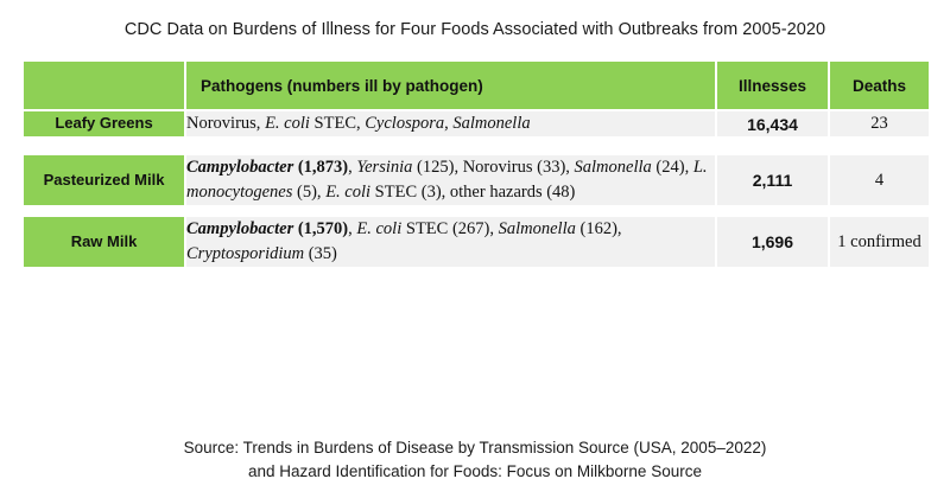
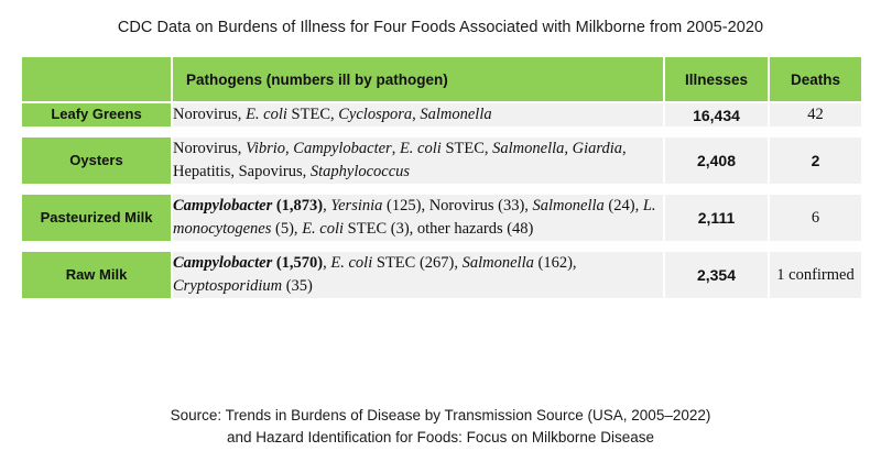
- CDC Data on Burdens of Illness for Four Foods Associated with Outbreaks from 2005-2020
+ CDC Data on Burdens of Illness for Four Foods Associated with Milkborne from 2005-2020
  	Pathogens (numbers ill by pathogen)	Illnesses	Deaths
- Leafy Greens	Norovirus, E. coli STEC, Cyclospora, Salmonella	16,434	23
+ Leafy Greens	Norovirus, E. coli STEC, Cyclospora, Salmonella	16,434	42
+ Oysters	Norovirus, Vibrio, Campylobacter, E. coli STEC, Salmonella, Giardia, Hepatitis, Sapovirus, Staphylococcus	2,408	2
- Pasteurized Milk	Campylobacter (1,873), Yersinia (125), Norovirus (33), Salmonella (24), L. monocytogenes (5), E. coli STEC (3), other hazards (48)	2,111	4
+ Pasteurized Milk	Campylobacter (1,873), Yersinia (125), Norovirus (33), Salmonella (24), L. monocytogenes (5), E. coli STEC (3), other hazards (48)	2,111	6
- Raw Milk	Campylobacter (1,570), E. coli STEC (267), Salmonella (162), Cryptosporidium (35)	1,696	1 confirmed
+ Raw Milk	Campylobacter (1,570), E. coli STEC (267), Salmonella (162), Cryptosporidium (35)	2,354	1 confirmed
  Source: Trends in Burdens of Disease by Transmission Source (USA, 2005–2022)
- and Hazard Identification for Foods: Focus on Milkborne Source
+ and Hazard Identification for Foods: Focus on Milkborne Disease
